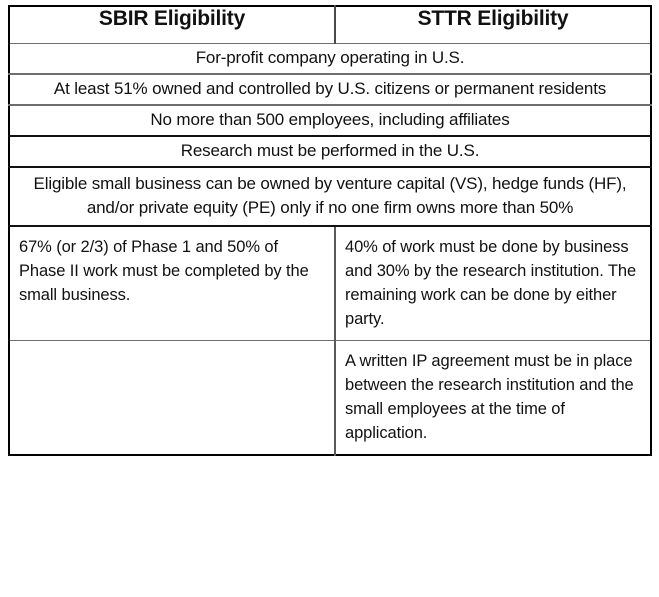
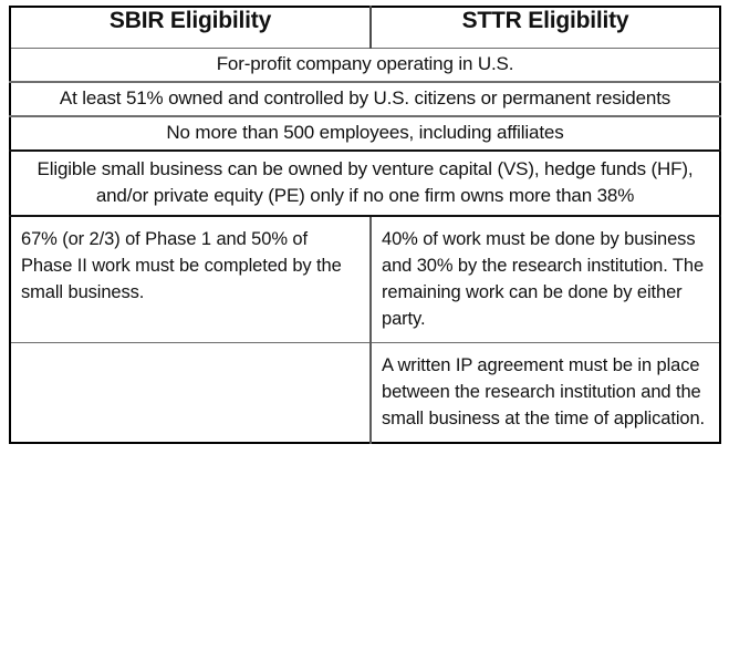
  SBIR Eligibility	STTR Eligibility
  For-profit company operating in U.S.
  At least 51% owned and controlled by U.S. citizens or permanent residents
  No more than 500 employees, including affiliates
- Research must be performed in the U.S.
- Eligible small business can be owned by venture capital (VS), hedge funds (HF), and/or private equity (PE) only if no one firm owns more than 50%
+ Eligible small business can be owned by venture capital (VS), hedge funds (HF), and/or private equity (PE) only if no one firm owns more than 38%
  67% (or 2/3) of Phase 1 and 50% of Phase II work must be completed by the small business.	40% of work must be done by business and 30% by the research institution. The remaining work can be done by either party.
- 	A written IP agreement must be in place between the research institution and the small employees at the time of application.
+ 	A written IP agreement must be in place between the research institution and the small business at the time of application.
